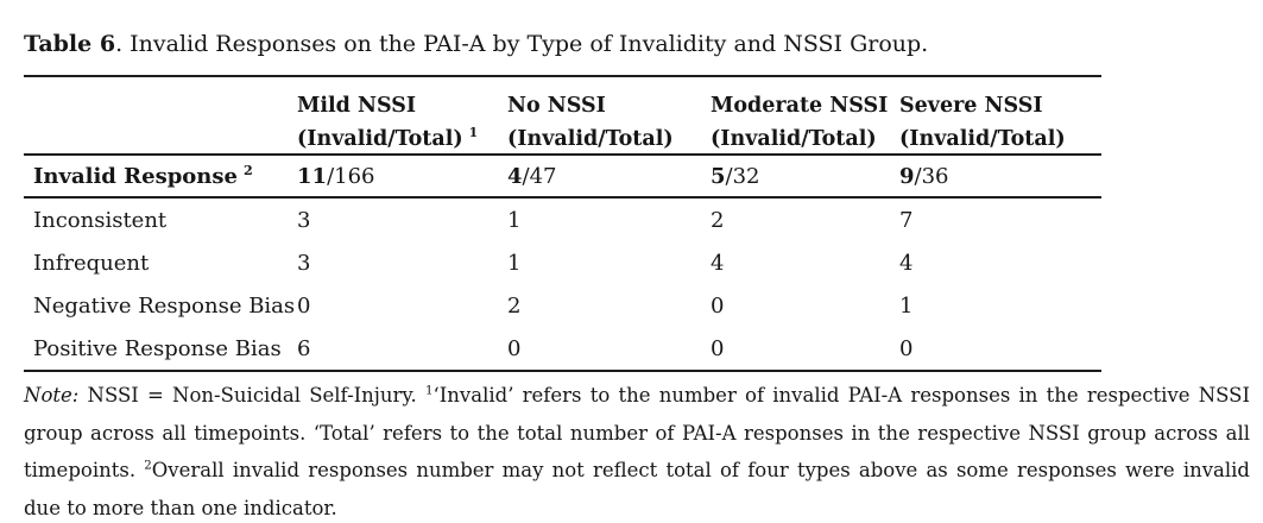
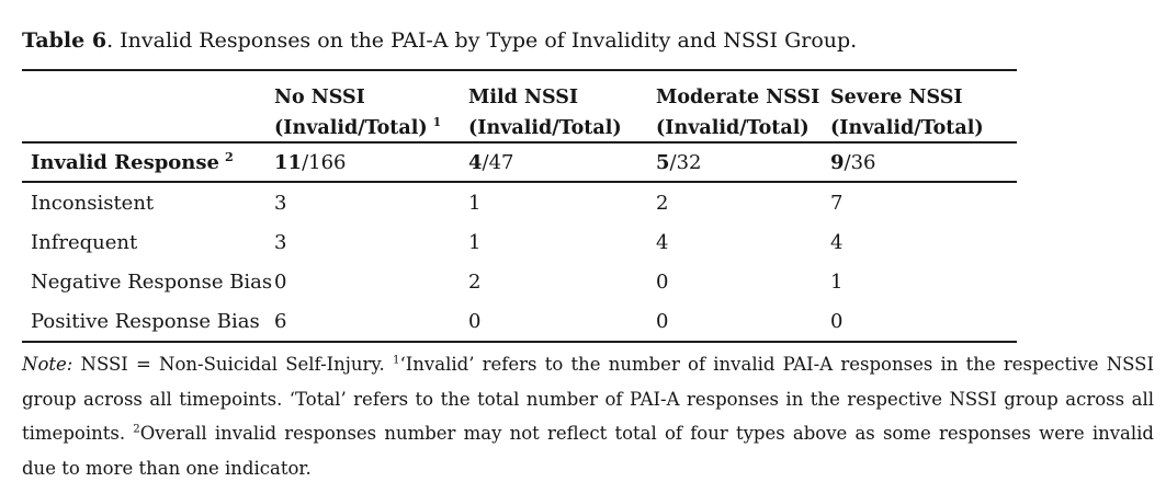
  Table 6. Invalid Responses on the PAI-A by Type of Invalidity and NSSI Group.
- Mild NSSI
+ No NSSI
  (Invalid/Total) 1
- No NSSI
+ Mild NSSI
  (Invalid/Total)
  Moderate NSSI
  (Invalid/Total)
  Severe NSSI
  (Invalid/Total)
  Invalid Response 2
  11/166
  4/47
  5/32
  9/36
  Inconsistent
  3
  1
  2
  7
  Infrequent
  3
  1
  4
  4
  Negative Response Bias
  0
  2
  0
  1
  Positive Response Bias
  6
  0
  0
  0
  Note: NSSI = Non-Suicidal Self-Injury. 1‘Invalid’ refers to the number of invalid PAI-A responses in the respective NSSI group across all timepoints. ‘Total’ refers to the total number of PAI-A responses in the respective NSSI group across all timepoints. 2Overall invalid responses number may not reflect total of four types above as some responses were invalid due to more than one indicator.
